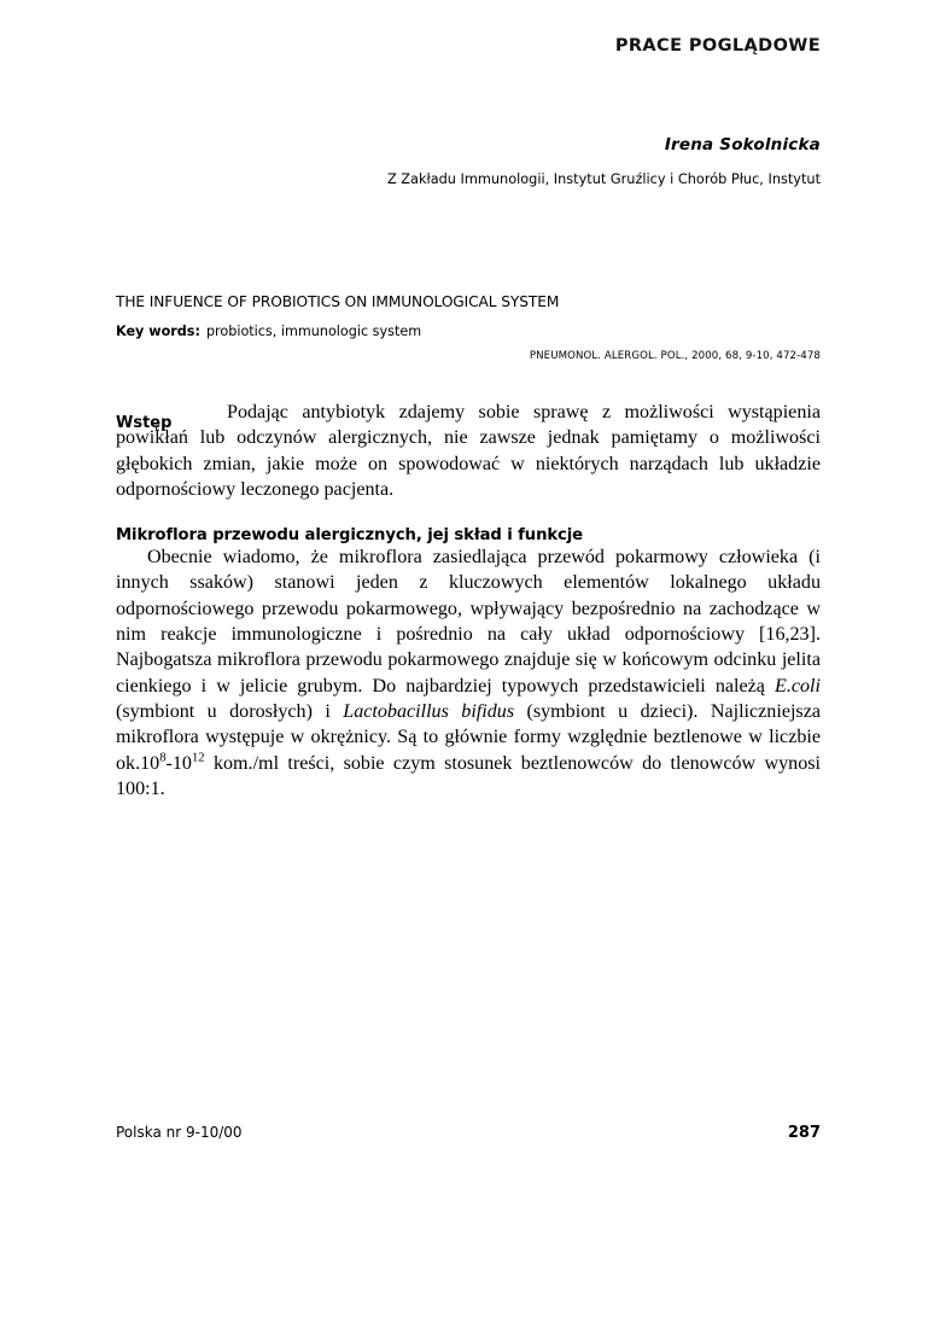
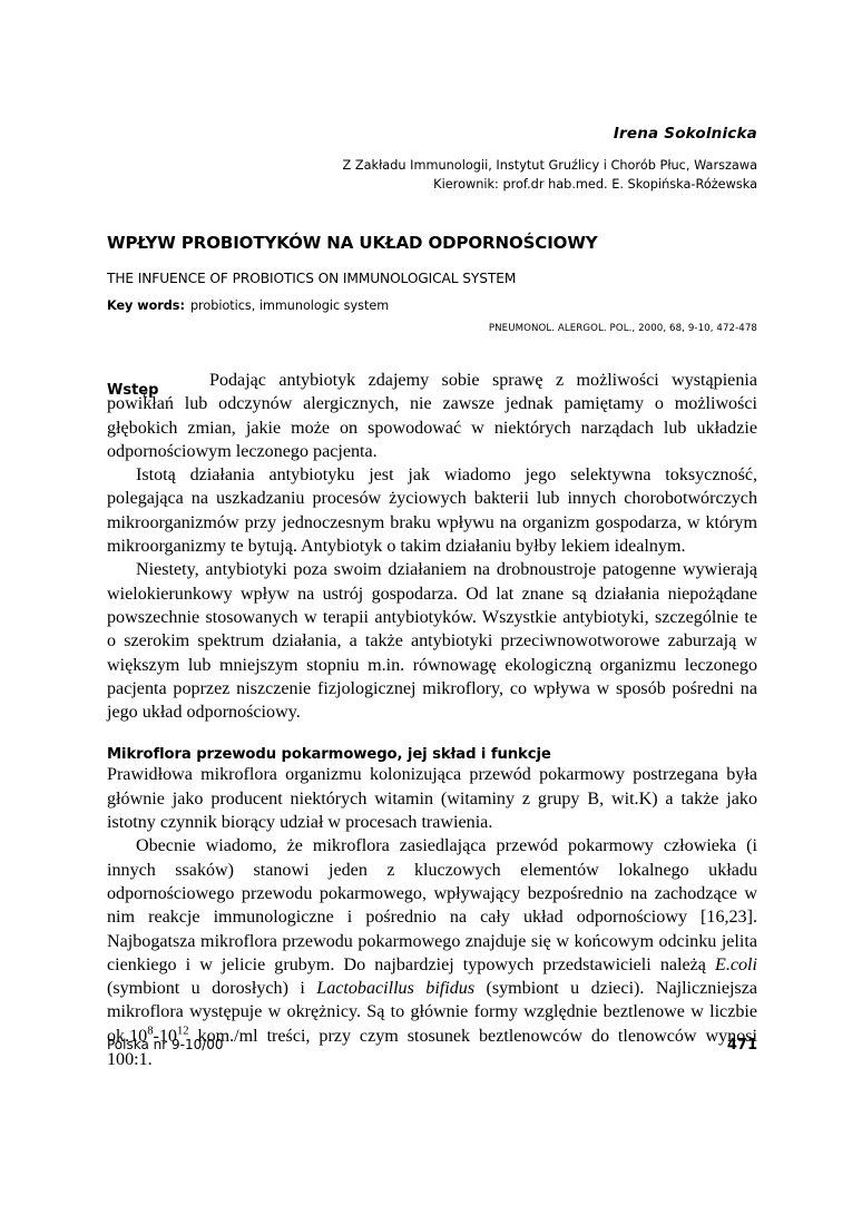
- PRACE POGLĄDOWE
  Irena Sokolnicka
- Z Zakładu Immunologii, Instytut Gruźlicy i Chorób Płuc, Instytut
+ Z Zakładu Immunologii, Instytut Gruźlicy i Chorób Płuc, Warszawa
+ Kierownik: prof.dr hab.med. E. Skopińska-Różewska
+ WPŁYW PROBIOTYKÓW NA UKŁAD ODPORNOŚCIOWY
  THE INFUENCE OF PROBIOTICS ON IMMUNOLOGICAL SYSTEM
  Key words: probiotics, immunologic system
  PNEUMONOL. ALERGOL. POL., 2000, 68, 9-10, 472-478
  Wstęp
- Podając antybiotyk zdajemy sobie sprawę z możliwości wystąpienia powikłań lub odczynów alergicznych, nie zawsze jednak pamiętamy o możliwości głębokich zmian, jakie może on spowodować w niektórych narządach lub układzie odpornościowy leczonego pacjenta.
+ Podając antybiotyk zdajemy sobie sprawę z możliwości wystąpienia powikłań lub odczynów alergicznych, nie zawsze jednak pamiętamy o możliwości głębokich zmian, jakie może on spowodować w niektórych narządach lub układzie odpornościowym leczonego pacjenta.
+ Istotą działania antybiotyku jest jak wiadomo jego selektywna toksyczność, polegająca na uszkadzaniu procesów życiowych bakterii lub innych chorobotwórczych mikroorganizmów przy jednoczesnym braku wpływu na organizm gospodarza, w którym mikroorganizmy te bytują. Antybiotyk o takim działaniu byłby lekiem idealnym.
+ Niestety, antybiotyki poza swoim działaniem na drobnoustroje patogenne wywierają wielokierunkowy wpływ na ustrój gospodarza. Od lat znane są działania niepożądane powszechnie stosowanych w terapii antybiotyków. Wszystkie antybiotyki, szczególnie te o szerokim spektrum działania, a także antybiotyki przeciwnowotworowe zaburzają w większym lub mniejszym stopniu m.in. równowagę ekologiczną organizmu leczonego pacjenta poprzez niszczenie fizjologicznej mikroflory, co wpływa w sposób pośredni na jego układ odpornościowy.
- Mikroflora przewodu alergicznych, jej skład i funkcje
+ Mikroflora przewodu pokarmowego, jej skład i funkcje
+ Prawidłowa mikroflora organizmu kolonizująca przewód pokarmowy postrzegana była głównie jako producent niektórych witamin (witaminy z grupy B, wit.K) a także jako istotny czynnik biorący udział w procesach trawienia.
- Obecnie wiadomo, że mikroflora zasiedlająca przewód pokarmowy człowieka (i innych ssaków) stanowi jeden z kluczowych elementów lokalnego układu odpornościowego przewodu pokarmowego, wpływający bezpośrednio na zachodzące w nim reakcje immunologiczne i pośrednio na cały układ odpornościowy [16,23]. Najbogatsza mikroflora przewodu pokarmowego znajduje się w końcowym odcinku jelita cienkiego i w jelicie grubym. Do najbardziej typowych przedstawicieli należą E.coli (symbiont u dorosłych) i Lactobacillus bifidus (symbiont u dzieci). Najliczniejsza mikroflora występuje w okrężnicy. Są to głównie formy względnie beztlenowe w liczbie ok.108-1012 kom./ml treści, sobie czym stosunek beztlenowców do tlenowców wynosi 100:1.
+ Obecnie wiadomo, że mikroflora zasiedlająca przewód pokarmowy człowieka (i innych ssaków) stanowi jeden z kluczowych elementów lokalnego układu odpornościowego przewodu pokarmowego, wpływający bezpośrednio na zachodzące w nim reakcje immunologiczne i pośrednio na cały układ odpornościowy [16,23]. Najbogatsza mikroflora przewodu pokarmowego znajduje się w końcowym odcinku jelita cienkiego i w jelicie grubym. Do najbardziej typowych przedstawicieli należą E.coli (symbiont u dorosłych) i Lactobacillus bifidus (symbiont u dzieci). Najliczniejsza mikroflora występuje w okrężnicy. Są to głównie formy względnie beztlenowe w liczbie ok.108-1012 kom./ml treści, przy czym stosunek beztlenowców do tlenowców wynosi 100:1.
  Polska nr 9-10/00
- 287
+ 471
